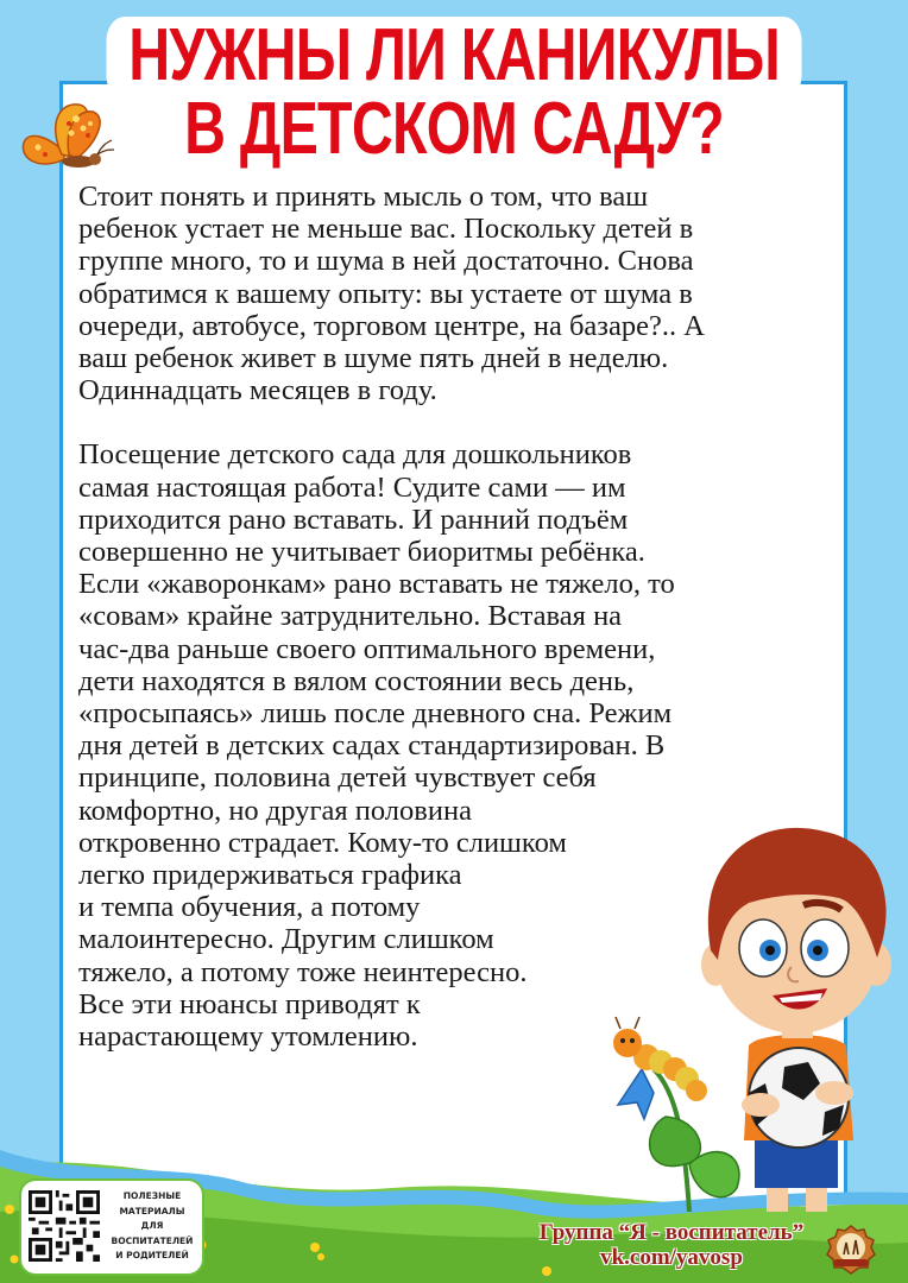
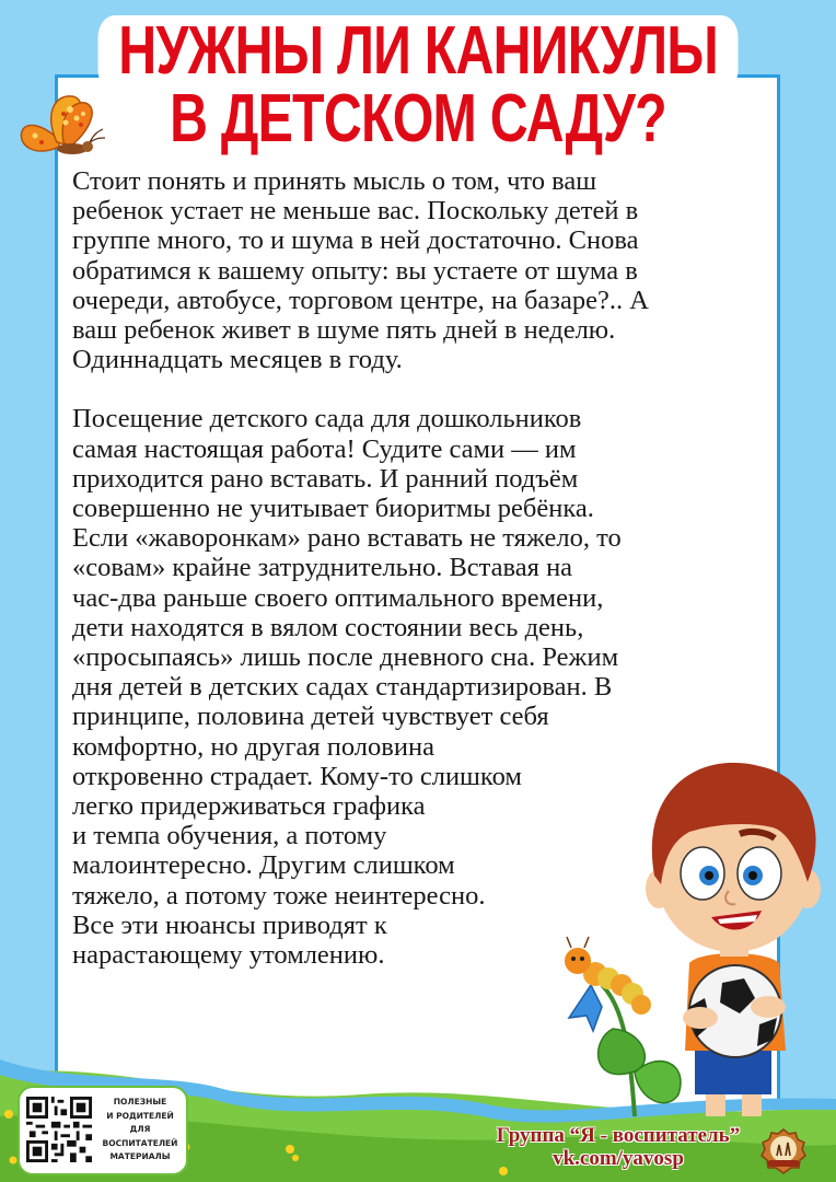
  НУЖНЫ ЛИ КАНИКУЛЫ
  В ДЕТСКОМ САДУ?
  Стоит понять и принять мысль о том, что ваш
  ребенок устает не меньше вас. Поскольку детей в
  группе много, то и шума в ней достаточно. Снова
  обратимся к вашему опыту: вы устаете от шума в
  очереди, автобусе, торговом центре, на базаре?.. А
  ваш ребенок живет в шуме пять дней в неделю.
  Одиннадцать месяцев в году.
  Посещение детского сада для дошкольников
  самая настоящая работа! Судите сами — им
  приходится рано вставать. И ранний подъём
  совершенно не учитывает биоритмы ребёнка.
  Если «жаворонкам» рано вставать не тяжело, то
  «совам» крайне затруднительно. Вставая на
  час-два раньше своего оптимального времени,
  дети находятся в вялом состоянии весь день,
  «просыпаясь» лишь после дневного сна. Режим
  дня детей в детских садах стандартизирован. В
  принципе, половина детей чувствует себя
  комфортно, но другая половина
  откровенно страдает. Кому-то слишком
  легко придерживаться графика
  и темпа обучения, а потому
  малоинтересно. Другим слишком
  тяжело, а потому тоже неинтересно.
  Все эти нюансы приводят к
  нарастающему утомлению.
  ПОЛЕЗНЫЕ
- МАТЕРИАЛЫ
+ И РОДИТЕЛЕЙ
  ДЛЯ
  ВОСПИТАТЕЛЕЙ
- И РОДИТЕЛЕЙ
+ МАТЕРИАЛЫ
  Группа “Я - воспитатель”
  vk.com/yavosp
